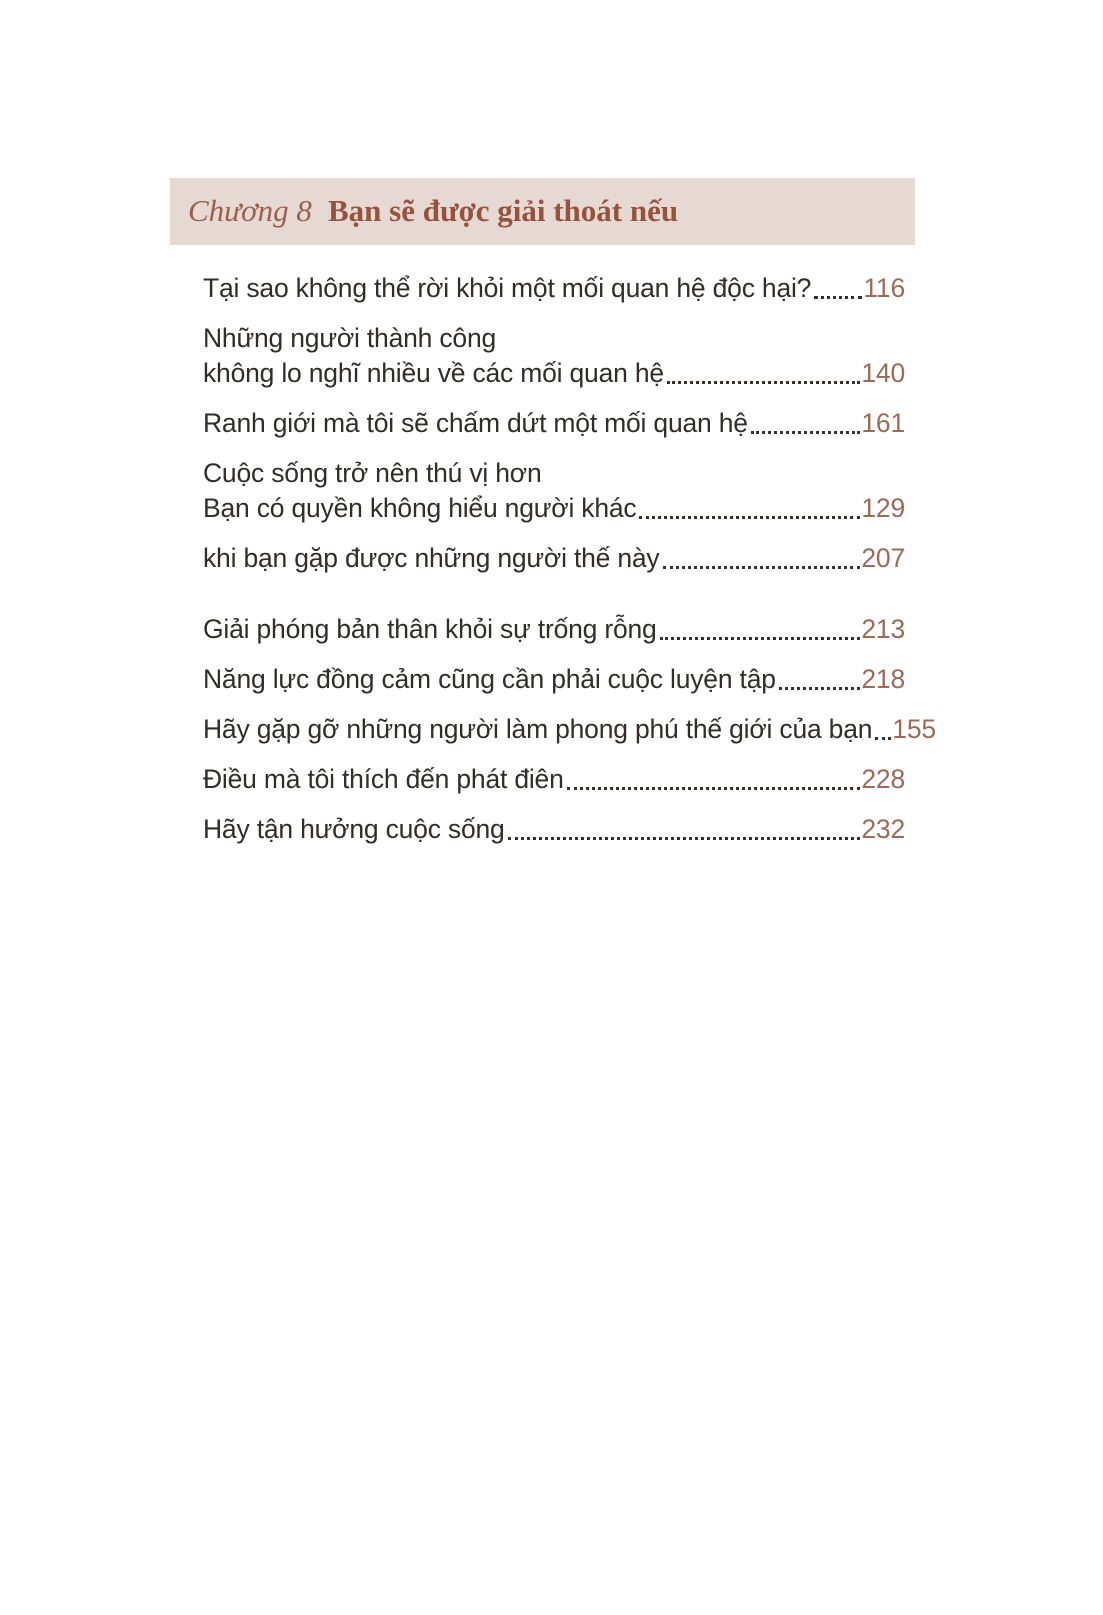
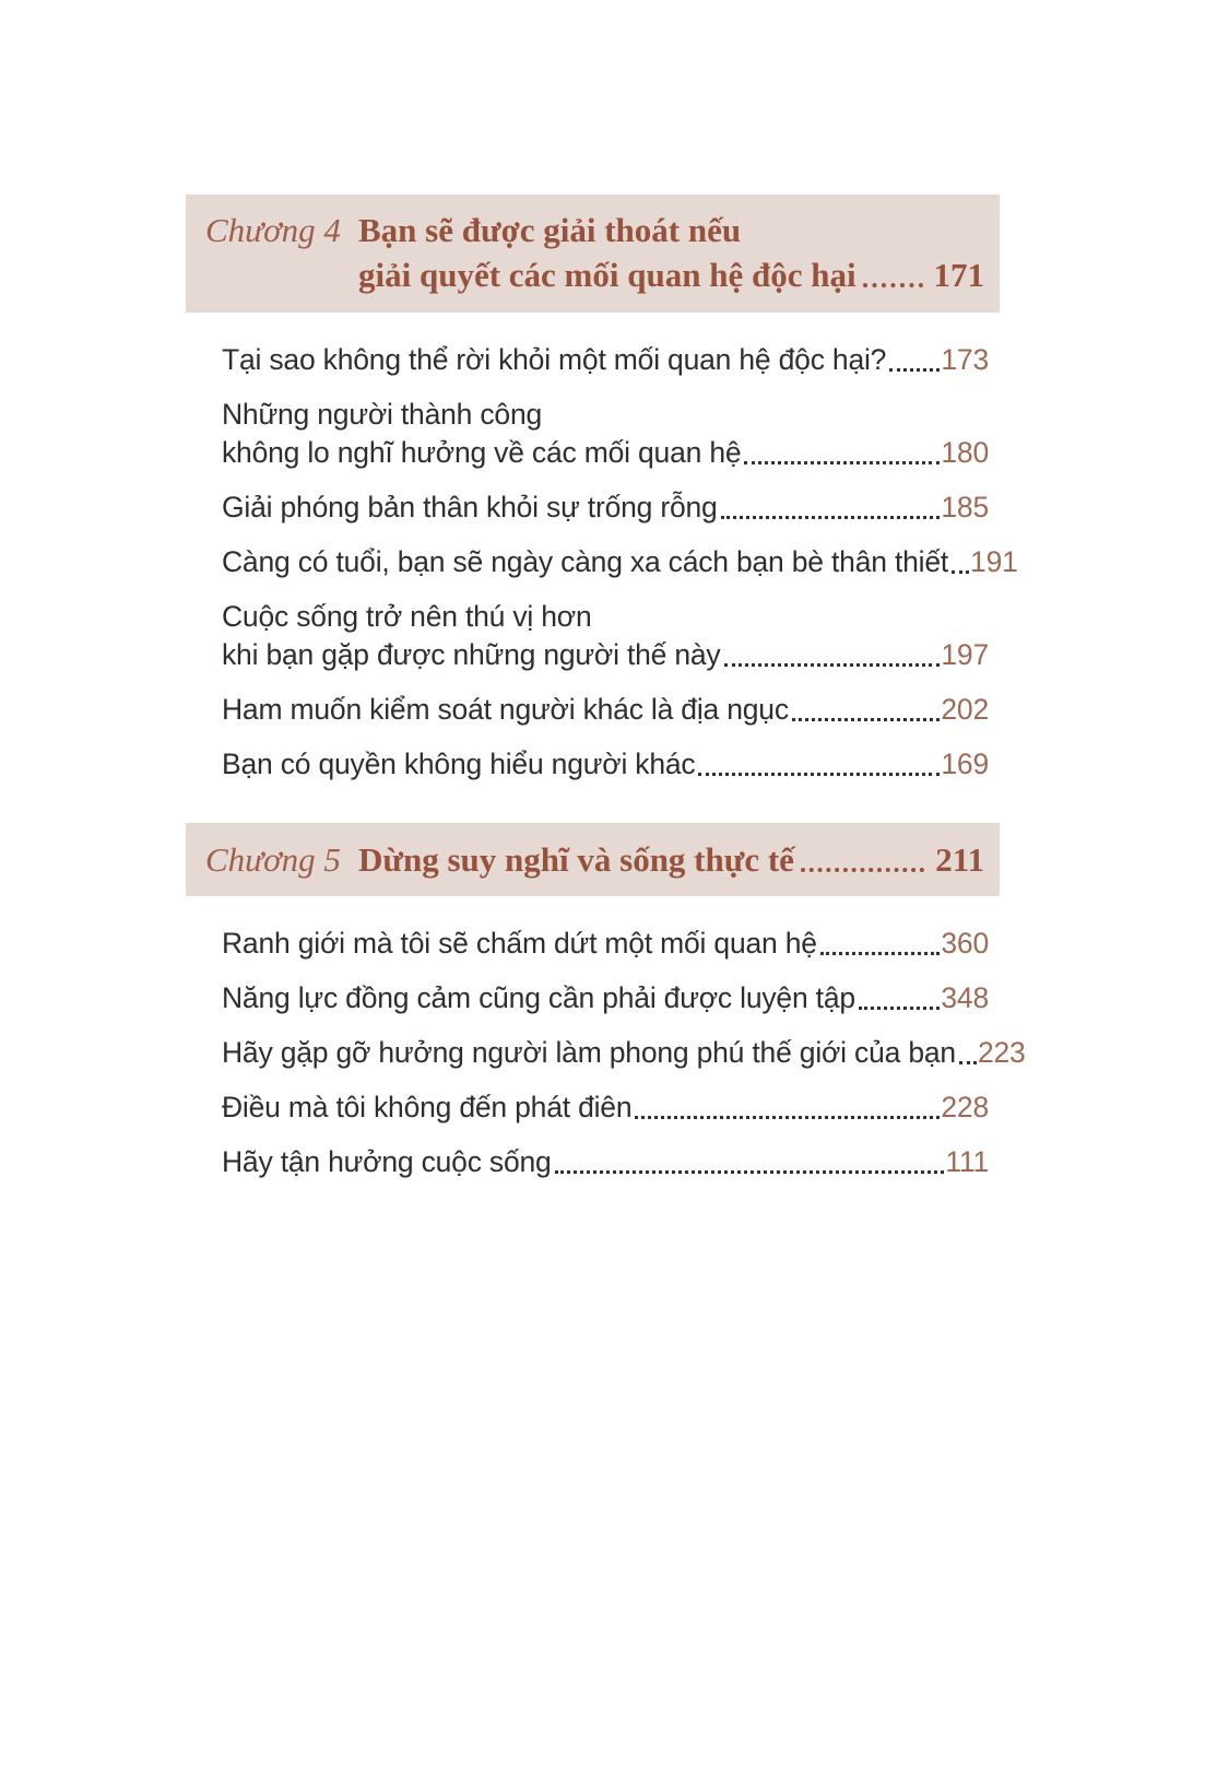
- Chương 8
+ Chương 4
  Bạn sẽ được giải thoát nếu
+ giải quyết các mối quan hệ độc hại
+ 171
  Tại sao không thể rời khỏi một mối quan hệ độc hại?
- 116
+ 173
  Những người thành công
- không lo nghĩ nhiều về các mối quan hệ
+ không lo nghĩ hưởng về các mối quan hệ
- 140
+ 180
- Ranh giới mà tôi sẽ chấm dứt một mối quan hệ
+ Giải phóng bản thân khỏi sự trống rỗng
- 161
+ 185
+ Càng có tuổi, bạn sẽ ngày càng xa cách bạn bè thân thiết
+ 191
  Cuộc sống trở nên thú vị hơn
- Bạn có quyền không hiểu người khác
+ khi bạn gặp được những người thế này
- 129
+ 197
+ Ham muốn kiểm soát người khác là địa ngục
+ 202
- khi bạn gặp được những người thế này
+ Bạn có quyền không hiểu người khác
- 207
+ 169
+ Chương 5
+ Dừng suy nghĩ và sống thực tế
+ 211
- Giải phóng bản thân khỏi sự trống rỗng
+ Ranh giới mà tôi sẽ chấm dứt một mối quan hệ
- 213
+ 360
- Năng lực đồng cảm cũng cần phải cuộc luyện tập
+ Năng lực đồng cảm cũng cần phải được luyện tập
- 218
+ 348
- Hãy gặp gỡ những người làm phong phú thế giới của bạn
+ Hãy gặp gỡ hưởng người làm phong phú thế giới của bạn
- 155
+ 223
- Điều mà tôi thích đến phát điên
+ Điều mà tôi không đến phát điên
  228
  Hãy tận hưởng cuộc sống
- 232
+ 111
